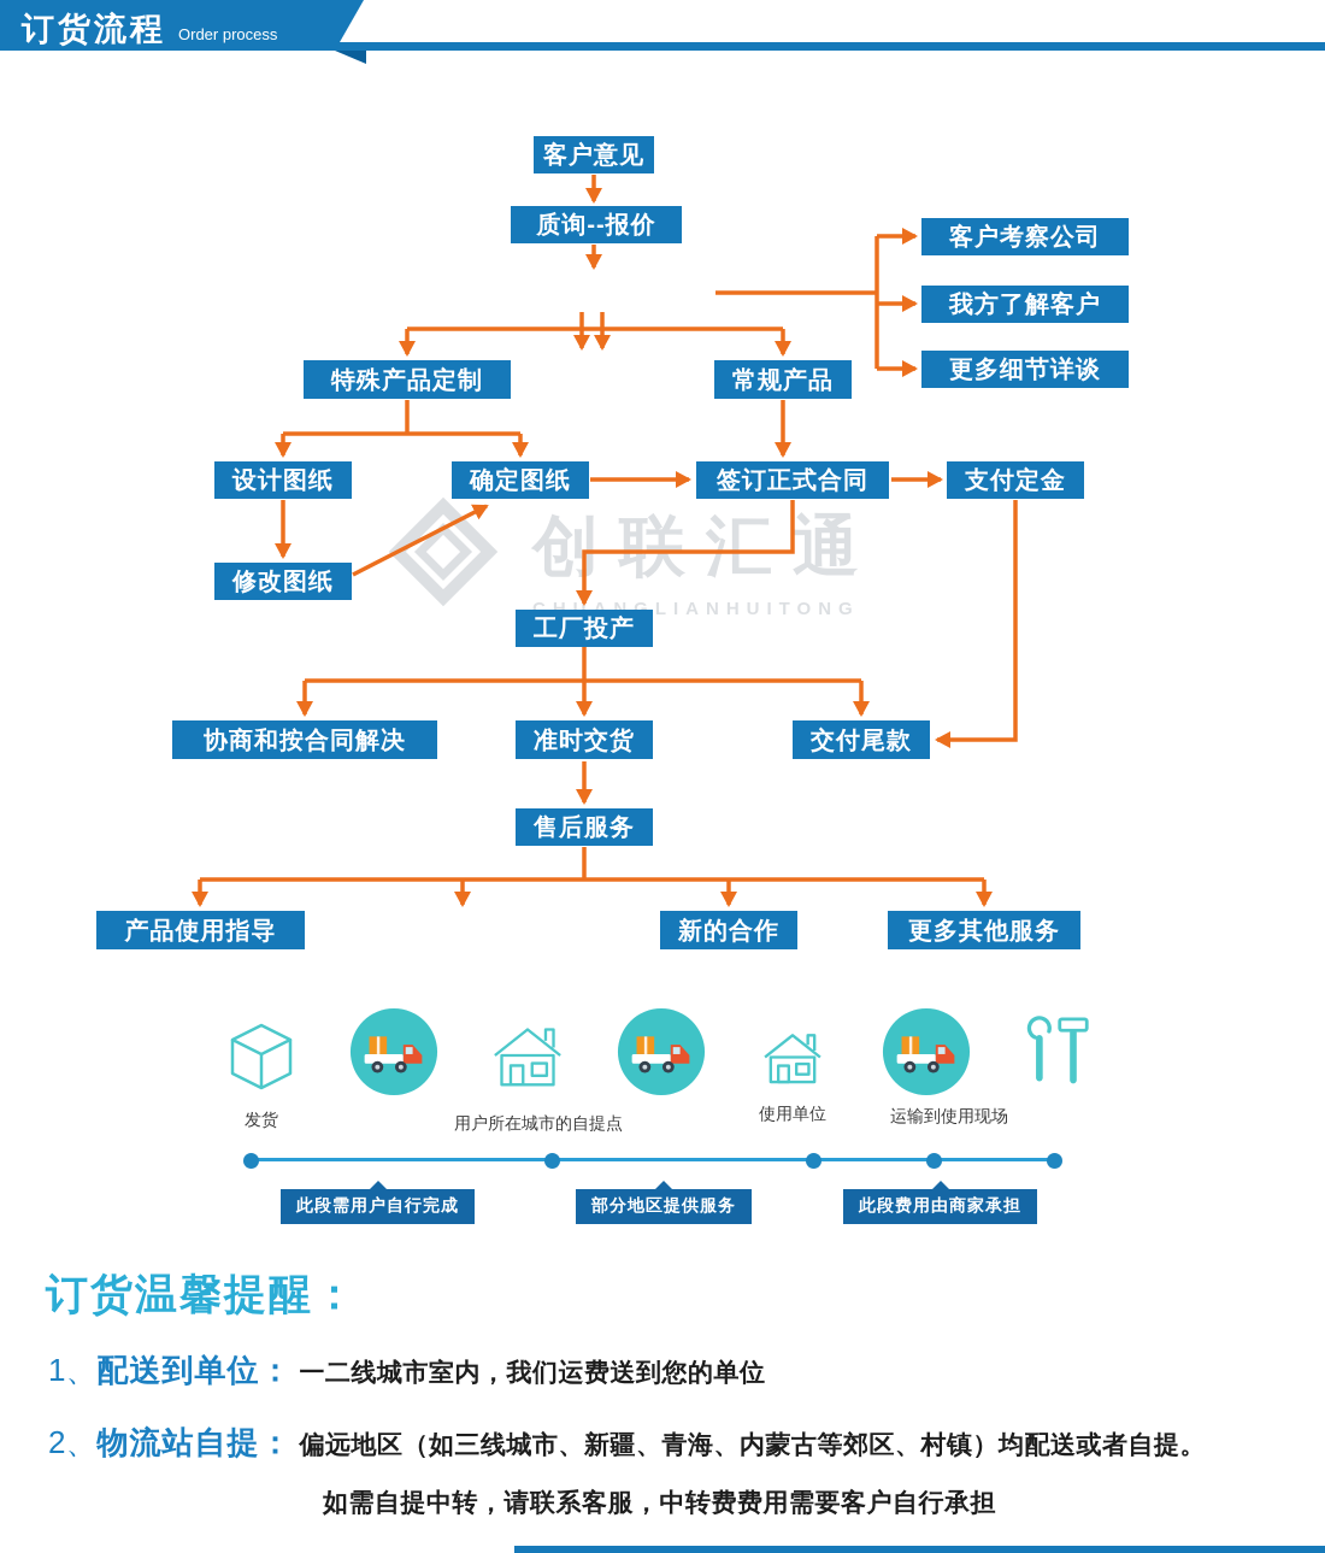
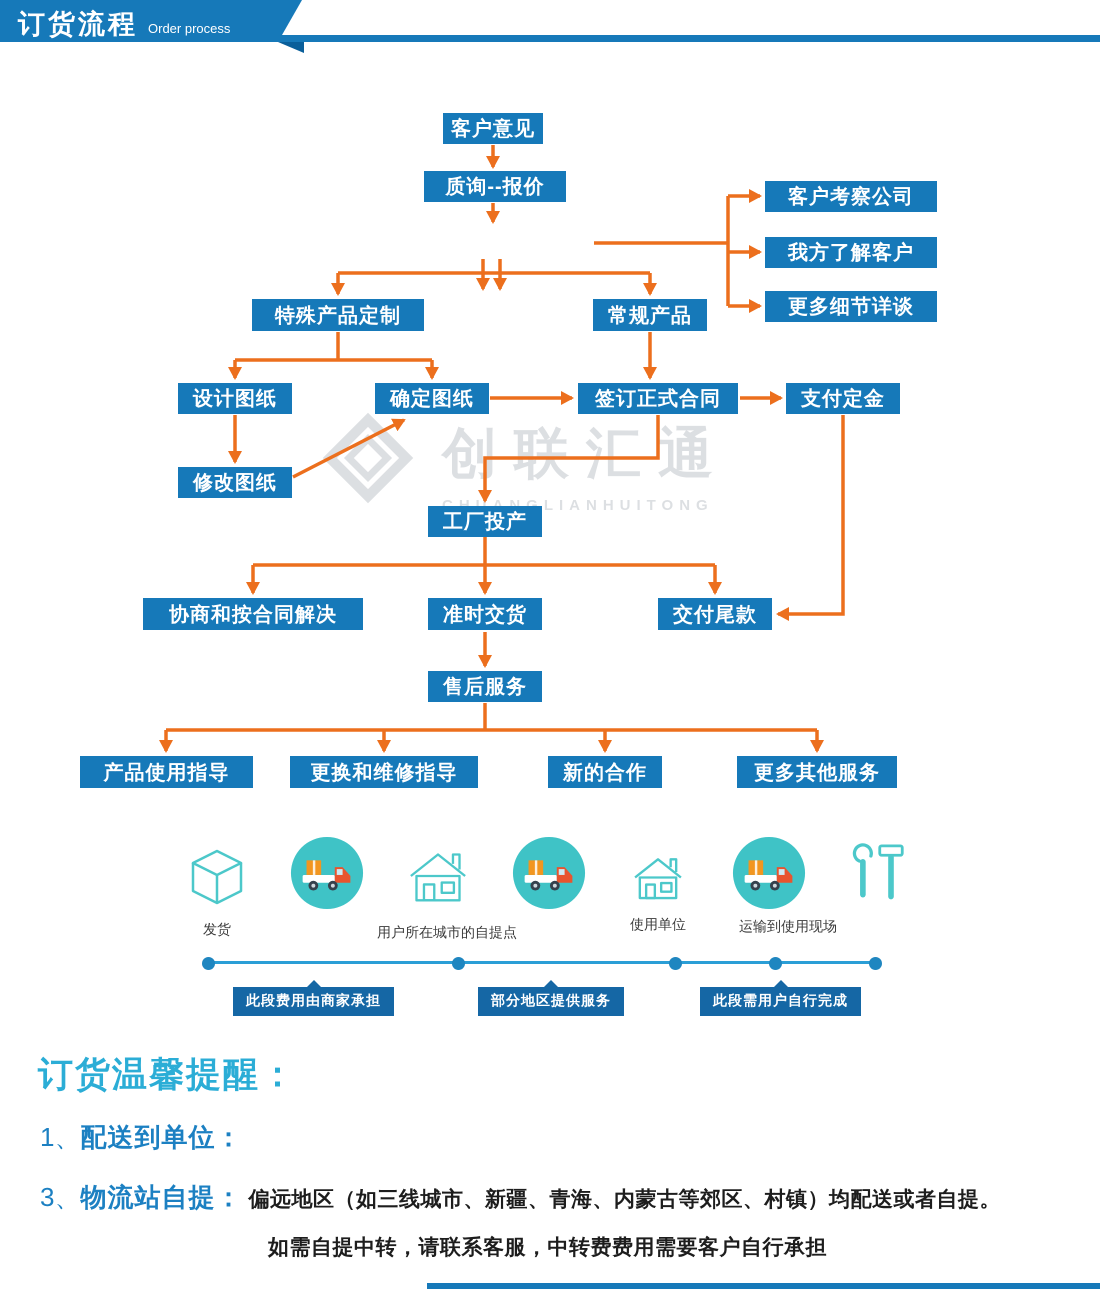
  订货流程
  Order process
  创联汇通
  客户意见
  质询--报价
  客户考察公司
  我方了解客户
  更多细节详谈
  特殊产品定制
  常规产品
  设计图纸
  确定图纸
  签订正式合同
  支付定金
  修改图纸
  工厂投产
  协商和按合同解决
  准时交货
  交付尾款
  售后服务
  产品使用指导
+ 更换和维修指导
  新的合作
  更多其他服务
  发货
  用户所在城市的自提点
  使用单位
  运输到使用现场
- 此段需用户自行完成
+ 此段费用由商家承担
  部分地区提供服务
- 此段费用由商家承担
+ 此段需用户自行完成
  订货温馨提醒：
  1、
  配送到单位：
- 一二线城市室内，我们运费送到您的单位
- 2、
+ 3、
  物流站自提：
  偏远地区（如三线城市、新疆、青海、内蒙古等郊区、村镇）均配送或者自提。
  如需自提中转，请联系客服，中转费费用需要客户自行承担
